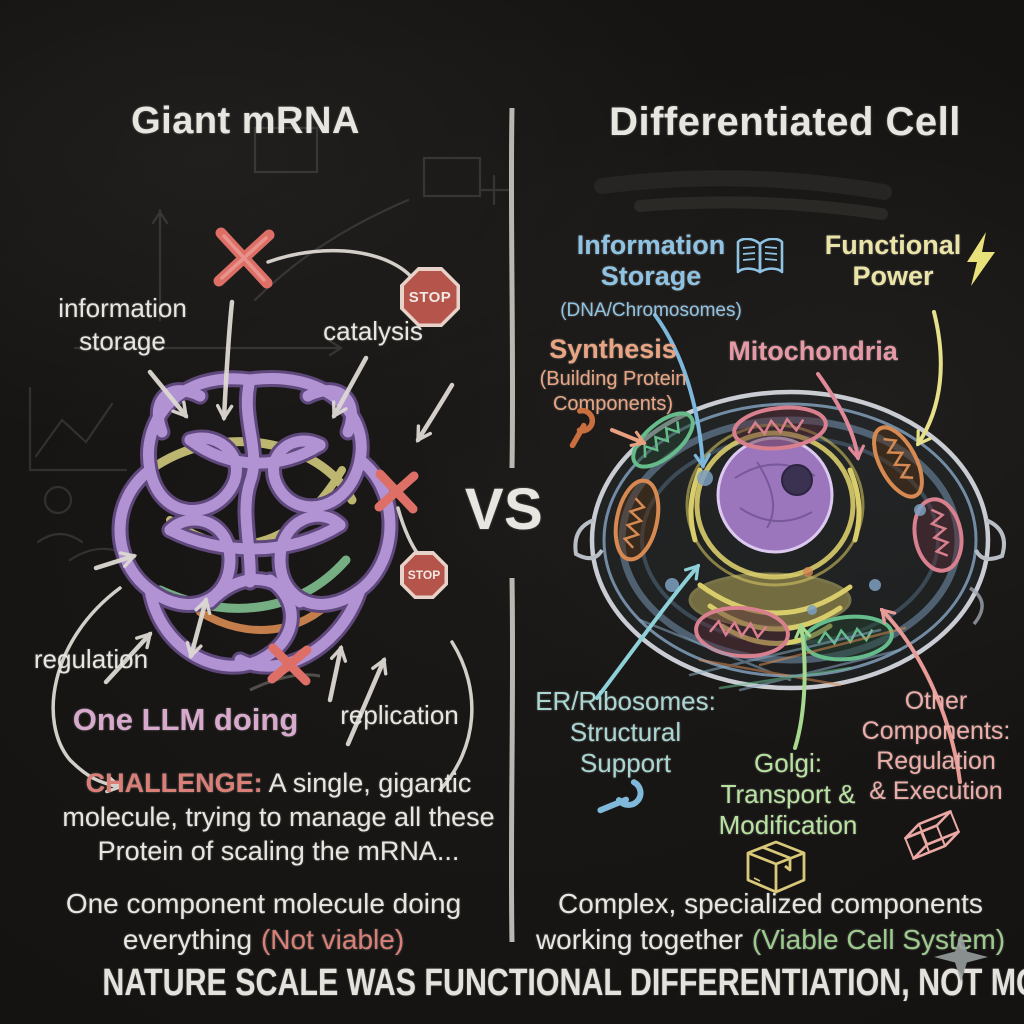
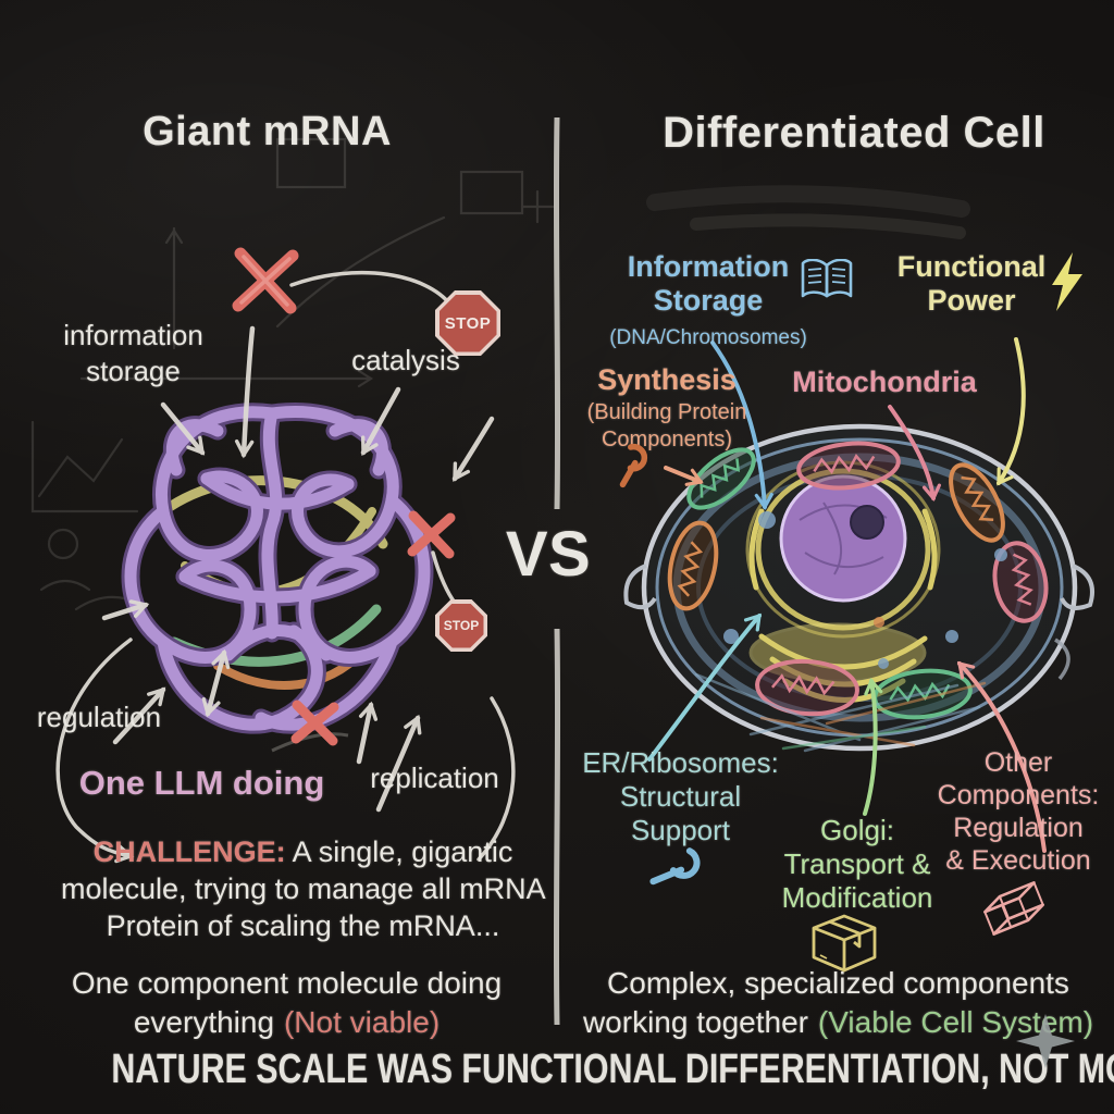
  Giant mRNA
  Differentiated Cell
  information
  storage
  catalysis
  regulation
  One LLM doing
  replication
  CHALLENGE: A single, gigantic
- molecule, trying to manage all these
+ molecule, trying to manage all mRNA
  Protein of scaling the mRNA...
  One component molecule doing
  everything (Not viable)
  VS
  Information
  Storage
  (DNA/Chromosomes)
  Functional
  Power
  Synthesis
  (Building Protein
  Components)
  Mitochondria
  ER/Ribosomes:
  Structural
  Support
  Golgi:
  Transport &
  Modification
  Other
  Components:
  Regulation
  & Execution
  Complex, specialized components
  working together (Viable Cell System)
  NATURE SCALE WAS FUNCTIONAL DIFFERENTIATION, NOT M
  STOP
  STOP
